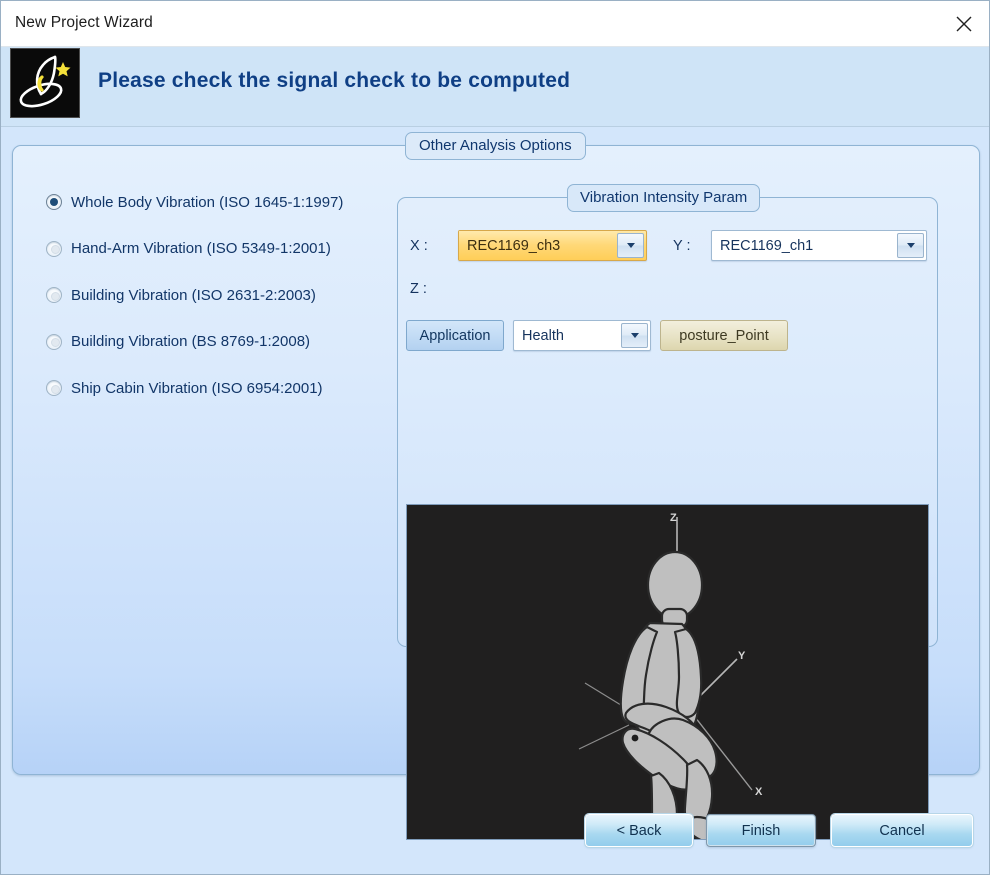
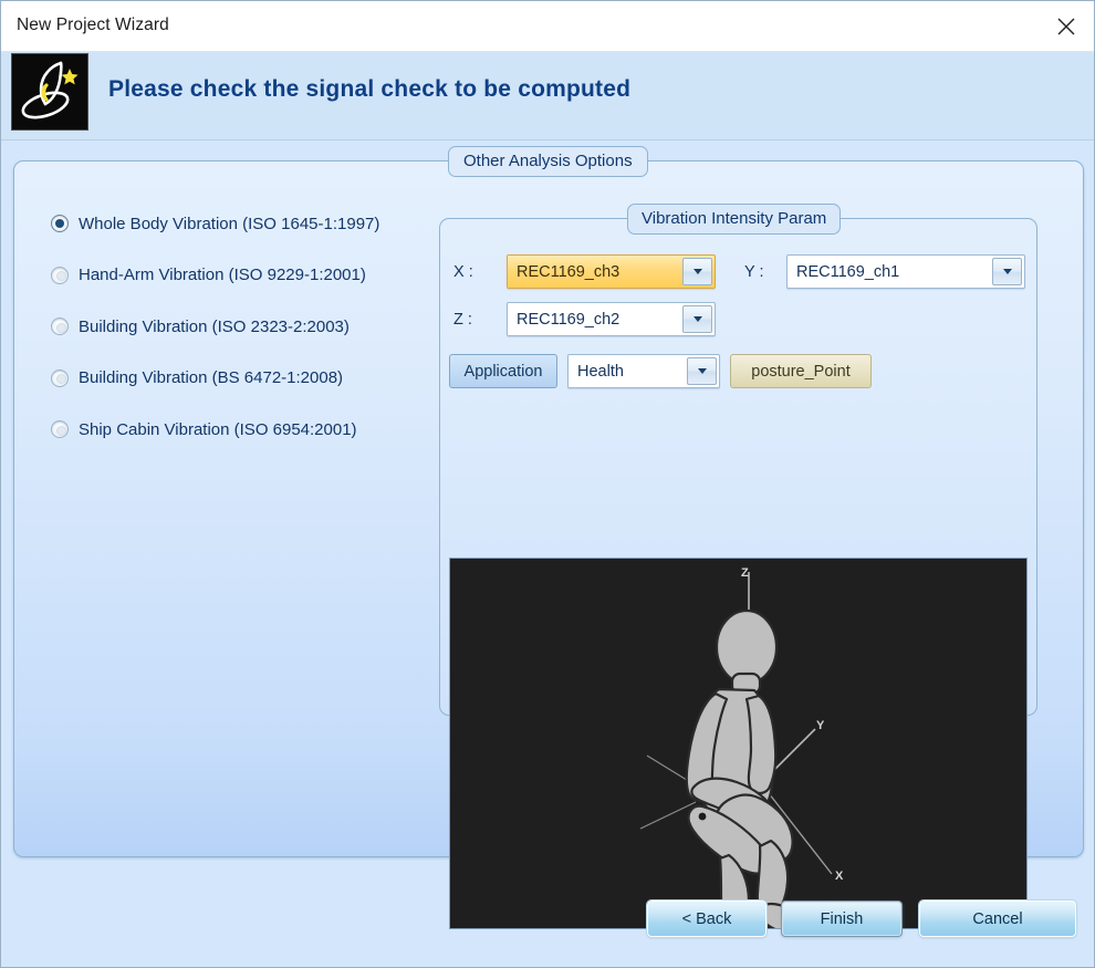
  New Project Wizard
  Please check the signal check to be computed
  Other Analysis Options
  Whole Body Vibration (ISO 1645-1:1997)
- Hand-Arm Vibration (ISO 5349-1:2001)
+ Hand-Arm Vibration (ISO 9229-1:2001)
- Building Vibration (ISO 2631-2:2003)
+ Building Vibration (ISO 2323-2:2003)
- Building Vibration (BS 8769-1:2008)
+ Building Vibration (BS 6472-1:2008)
  Ship Cabin Vibration (ISO 6954:2001)
  Vibration Intensity Param
  X :
  REC1169_ch3
  Y :
  REC1169_ch1
  Z :
+ REC1169_ch2
  Application
  Health
  posture_Point
  Z
  Y
  X
  < Back
  Finish
  Cancel
